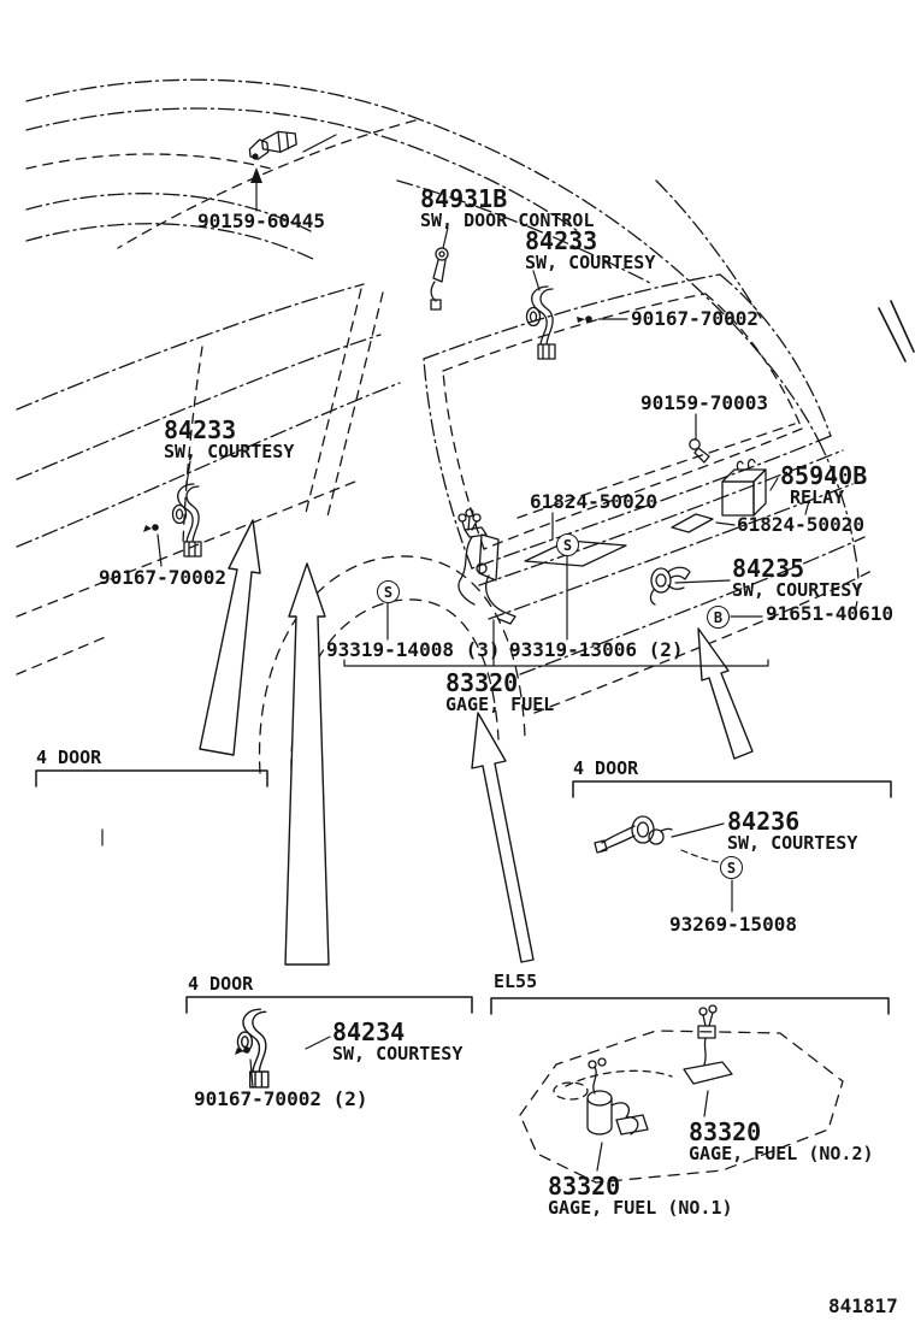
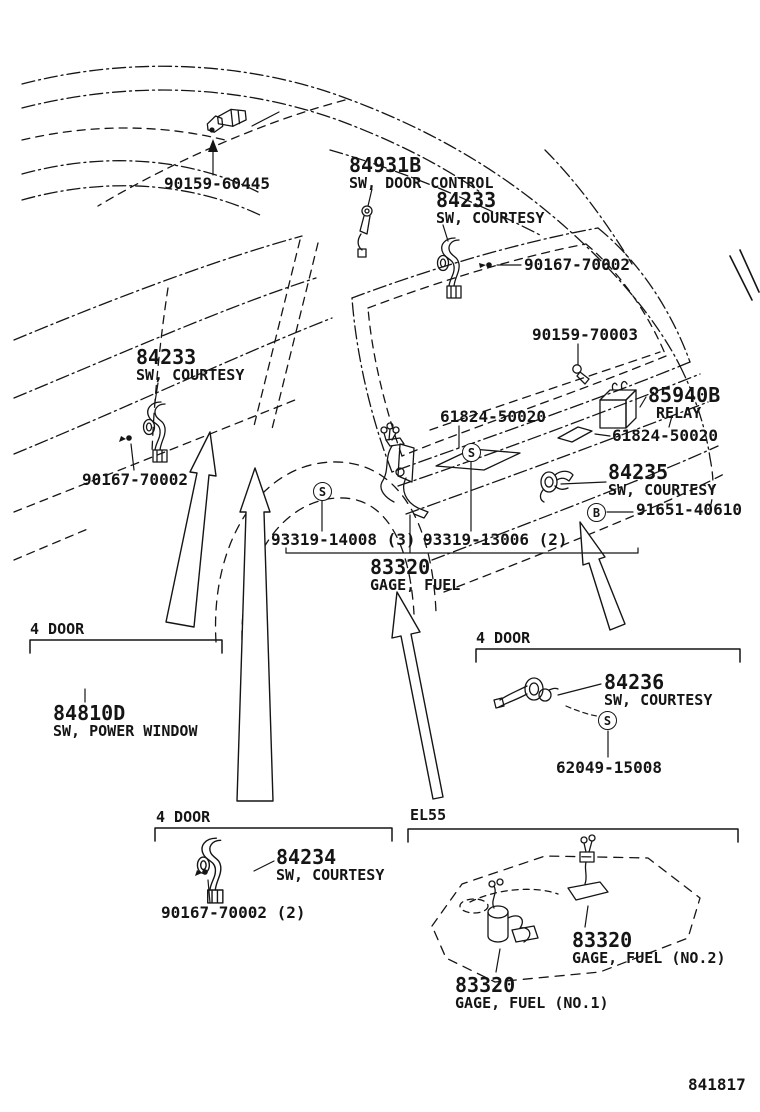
  90159-60445
  84931B
  SW, DOOR CONTROL
  84233
  SW, COURTESY
  90167-70002
  90159-70003
  85940B
  RELAY
  61824-50020
  61824-50020
  84235
  SW, COURTESY
  91651-40610
  84233
  SW, COURTESY
  90167-70002
  93319-14008 (3)
  93319-13006 (2)
  83320
  GAGE, FUEL
+ 84810D
+ SW, POWER WINDOW
  84236
  SW, COURTESY
- 93269-15008
+ 62049-15008
  84234
  SW, COURTESY
  90167-70002 (2)
  83320
  GAGE, FUEL (NO.2)
  83320
  GAGE, FUEL (NO.1)
  4 DOOR
  4 DOOR
  4 DOOR
  EL55
  S
  S
  S
  B
  841817
